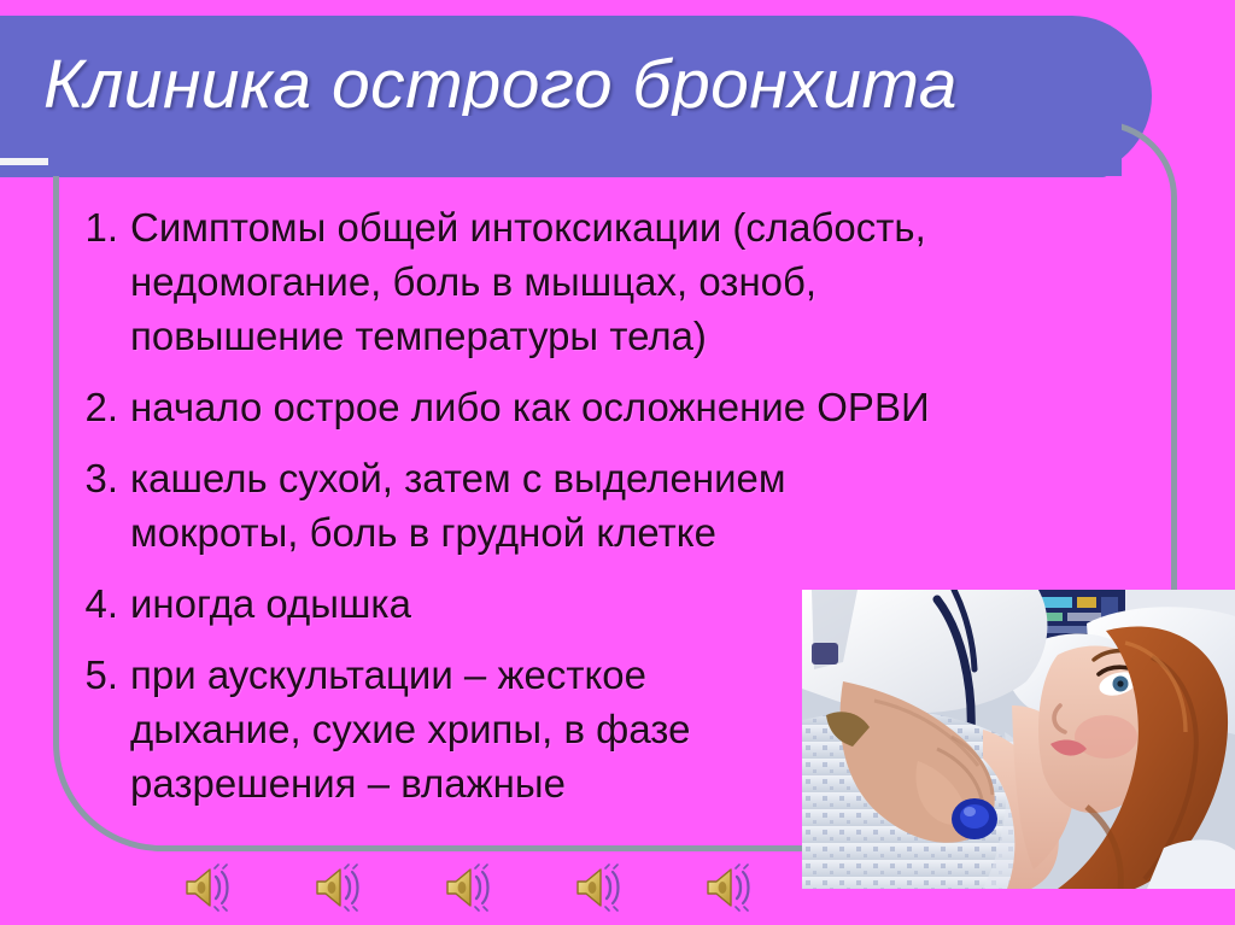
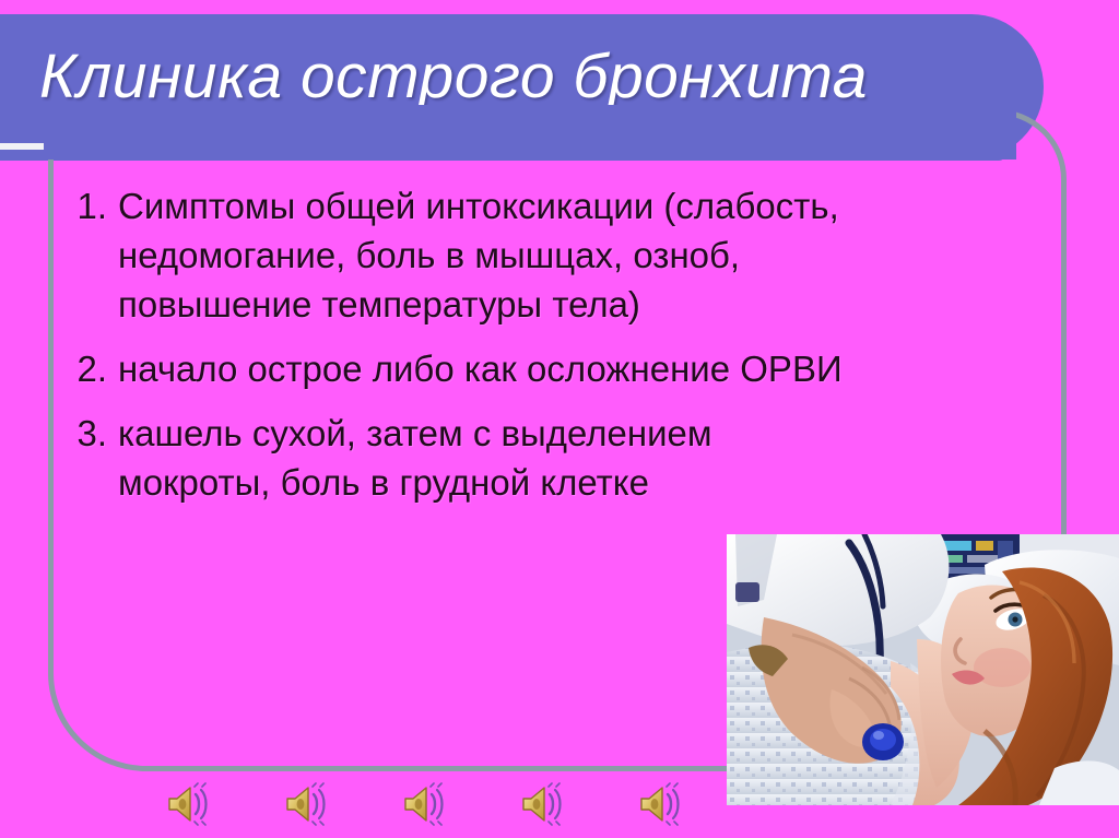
  Клиника острого бронхита
  1.
  Симптомы общей интоксикации (слабость,
  недомогание, боль в мышцах, озноб,
  повышение температуры тела)
  2.
  начало острое либо как осложнение ОРВИ
  3.
  кашель сухой, затем с выделением
  мокроты, боль в грудной клетке
- 4.
- иногда одышка
- 5.
- при аускультации – жесткое
- дыхание, сухие хрипы, в фазе
- разрешения – влажные
